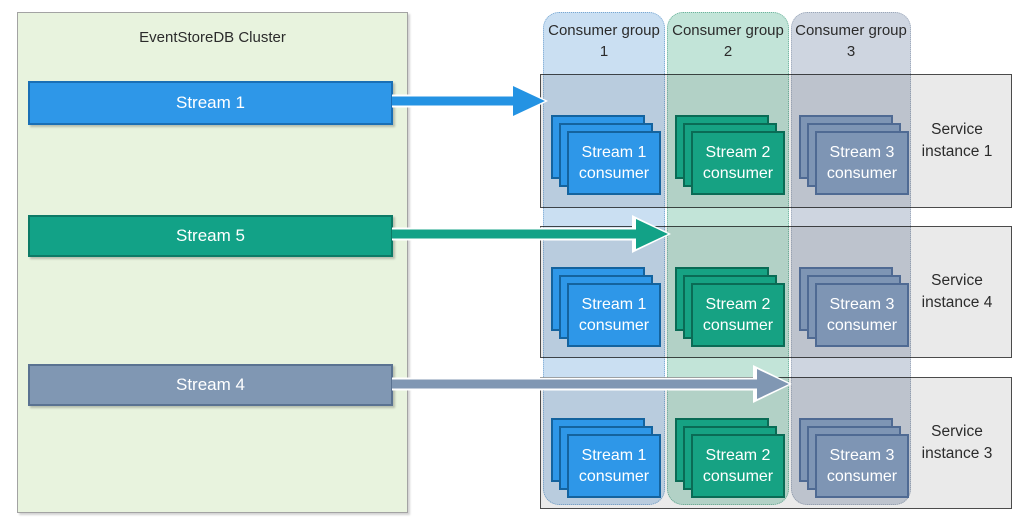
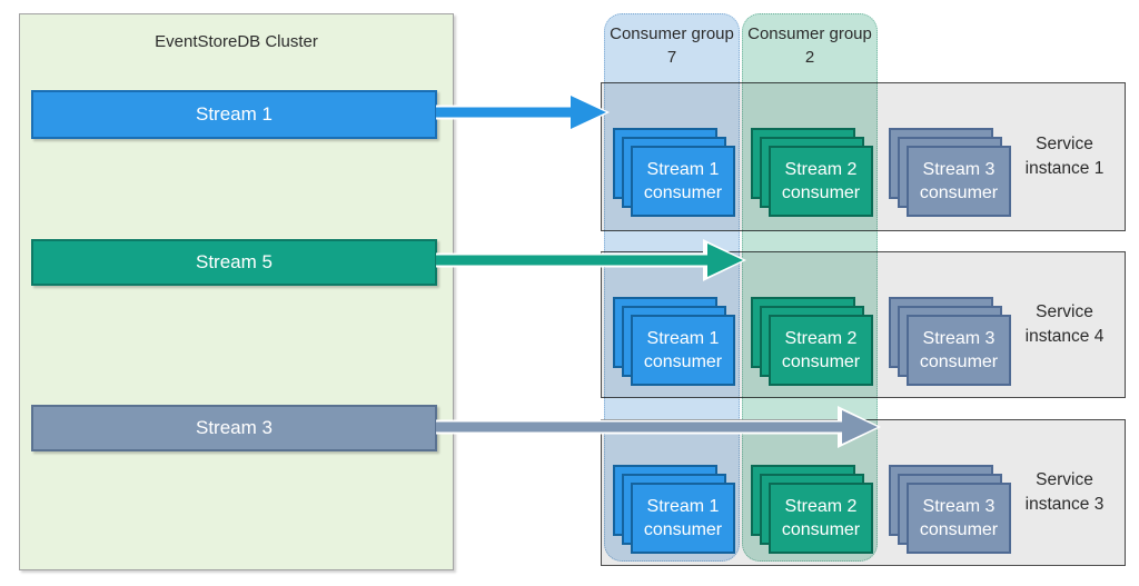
  EventStoreDB Cluster
  Stream 1
  Stream 5
- Stream 4
+ Stream 3
  Service instance 1
  Service instance 4
  Service instance 3
- Consumer group 1
+ Consumer group 7
  Consumer group 2
- Consumer group 3
  Stream 1 consumer
  Stream 2 consumer
  Stream 3 consumer
  Stream 1 consumer
  Stream 2 consumer
  Stream 3 consumer
  Stream 1 consumer
  Stream 2 consumer
  Stream 3 consumer
